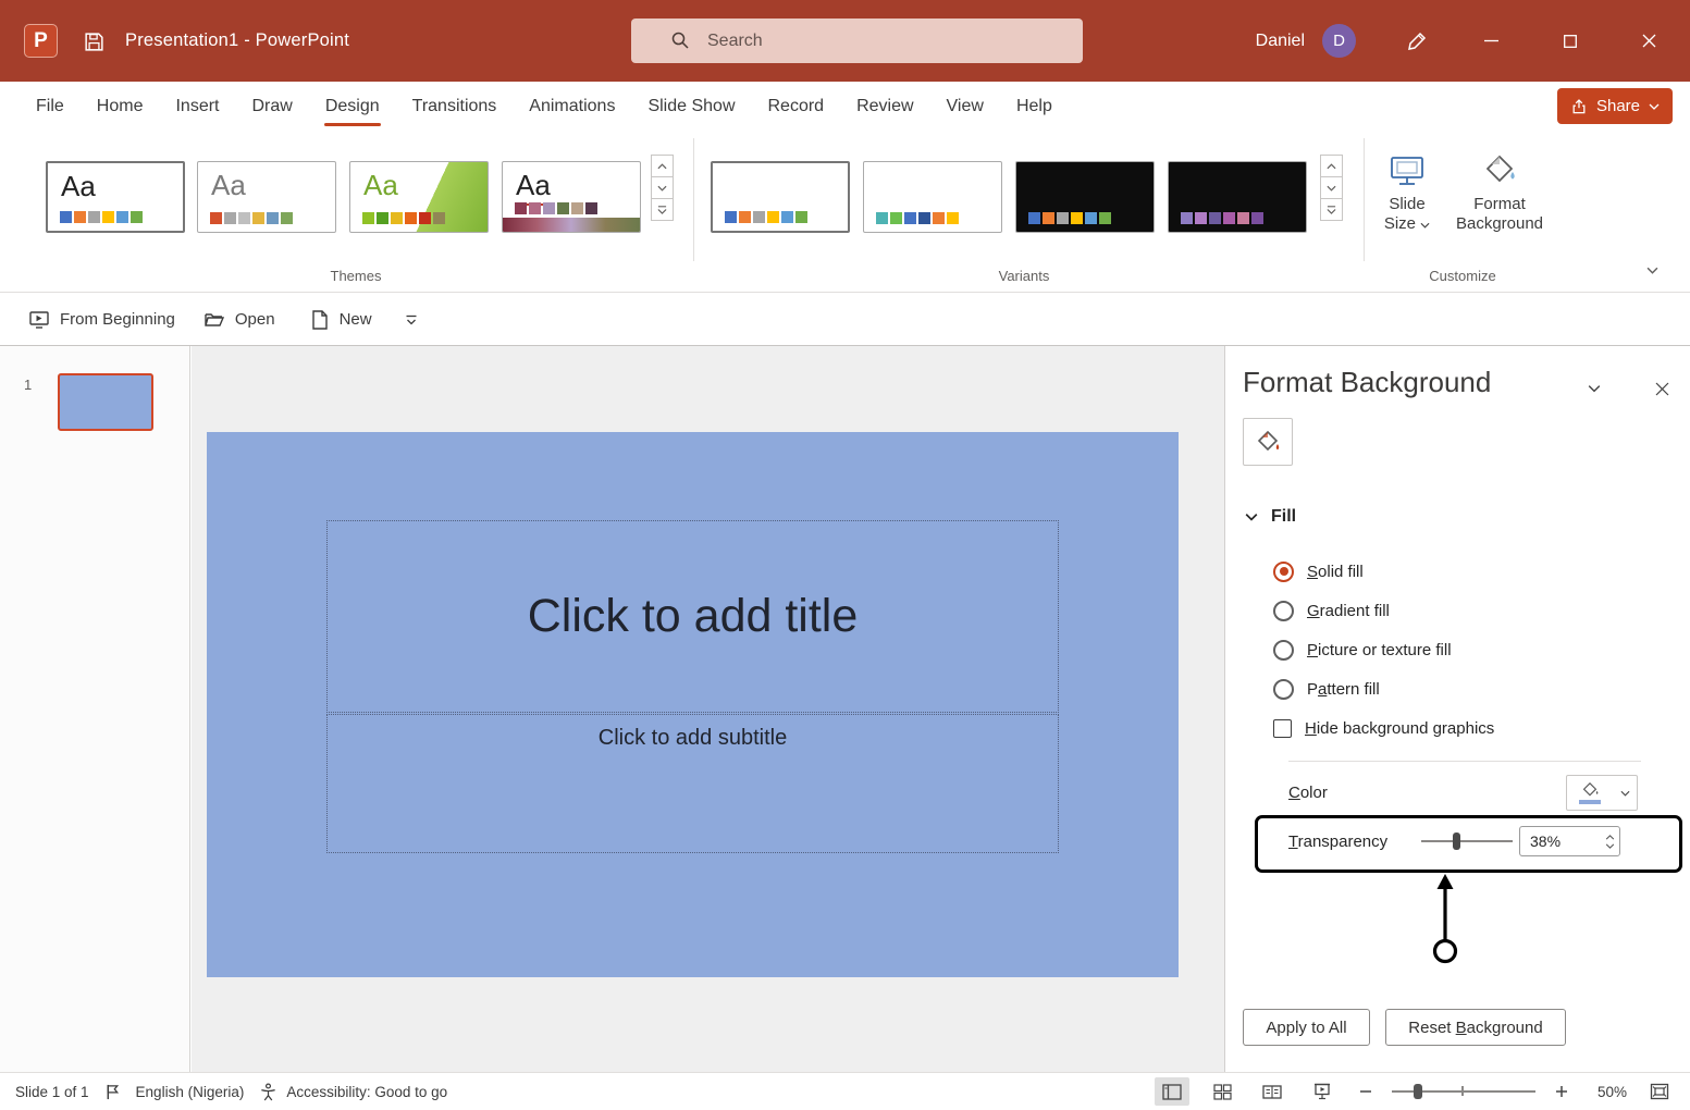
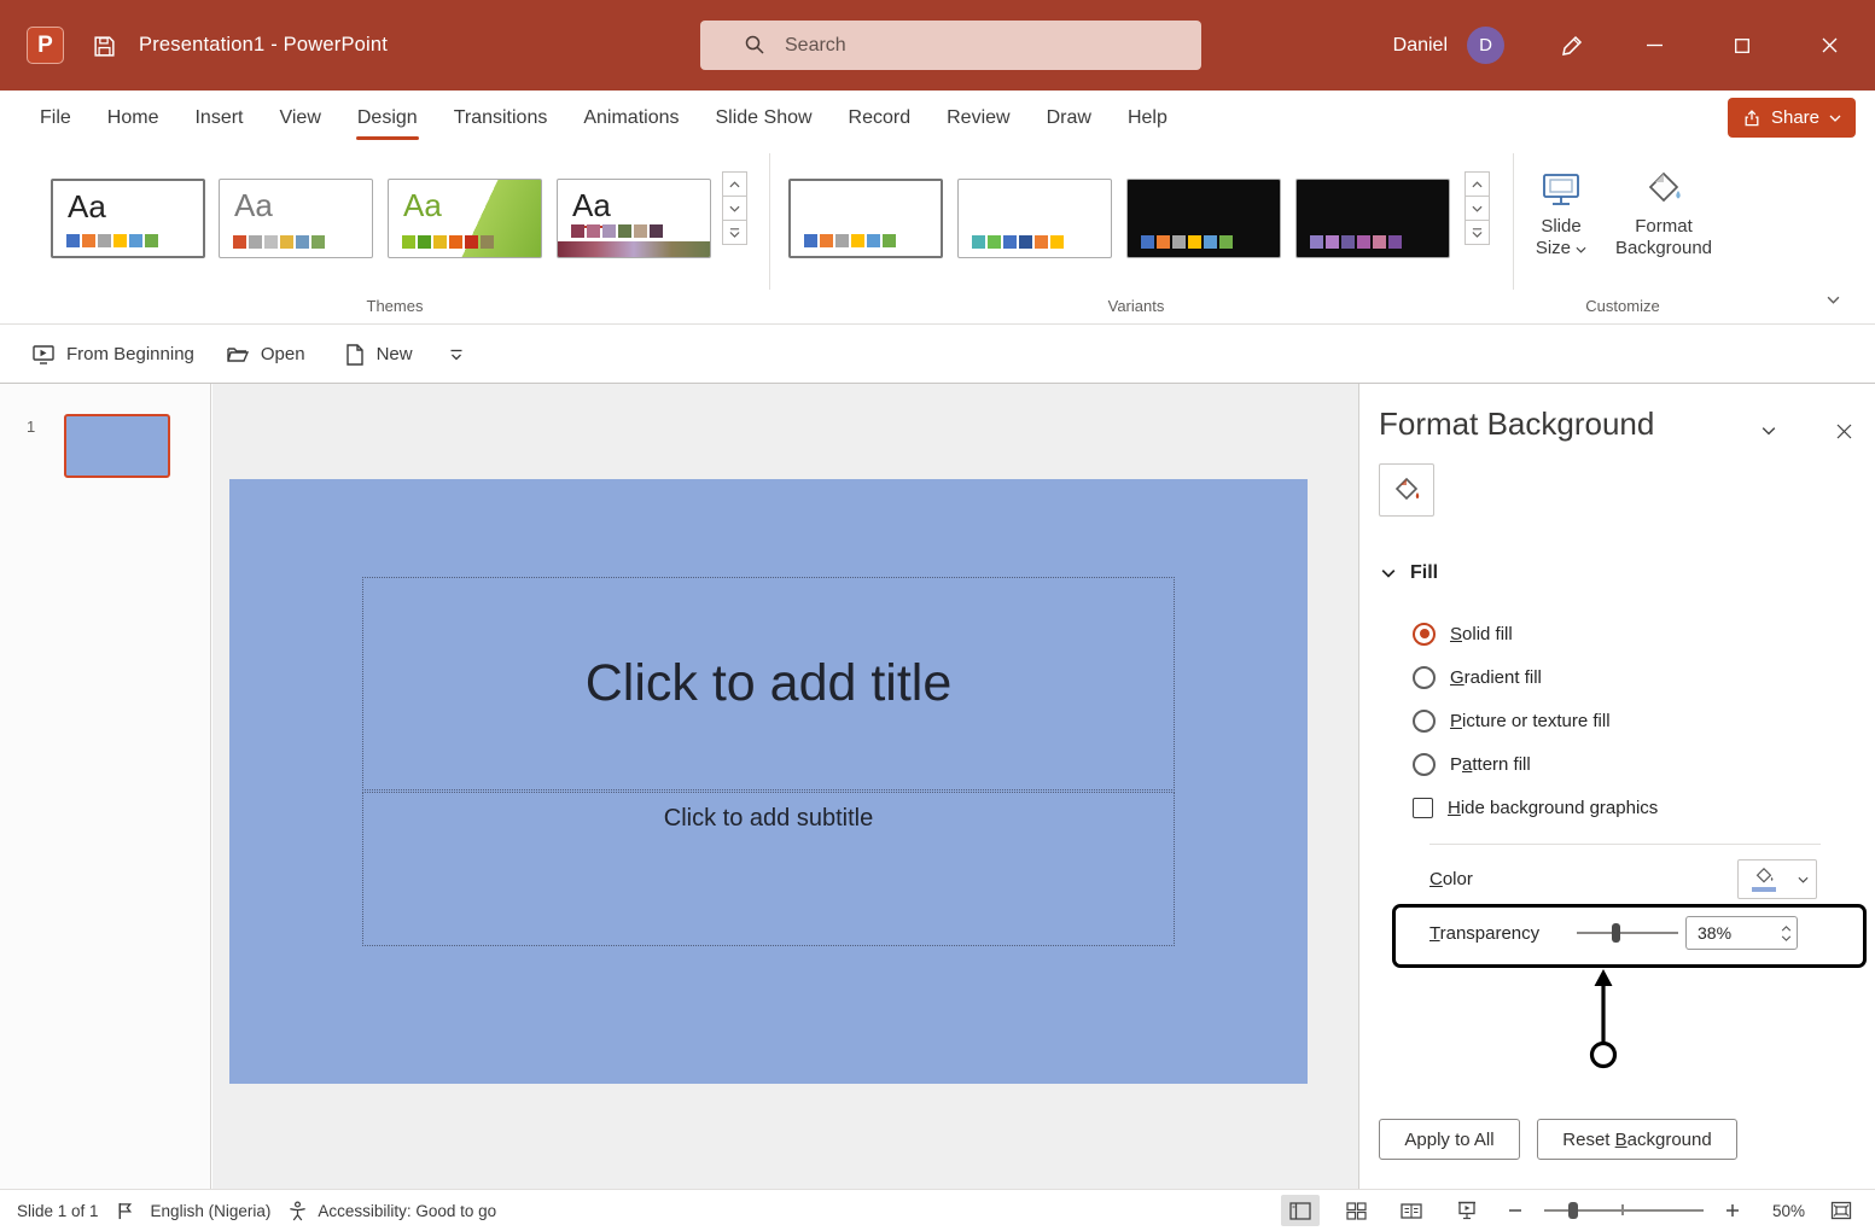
  P
  Presentation1 - PowerPoint
  Search
  Daniel
  D
  File
  Home
  Insert
- Draw
+ View
  Design
  Transitions
  Animations
  Slide Show
  Record
  Review
- View
+ Draw
  Help
  Share
  Aa
  Aa
  Aa
  Aa
  Slide Size
  Format Background
  Themes
  Variants
  Customize
  From Beginning
  Open
  New
  1
  Click to add title
  Click to add subtitle
  Format Background
  Fill
  Solid fill
  Gradient fill
  Picture or texture fill
  Pattern fill
  Hide background graphics
  Color
  Transparency
  38%
  Apply to All
  Reset Background
  Slide 1 of 1
  English (Nigeria)
  Accessibility: Good to go
  50%
